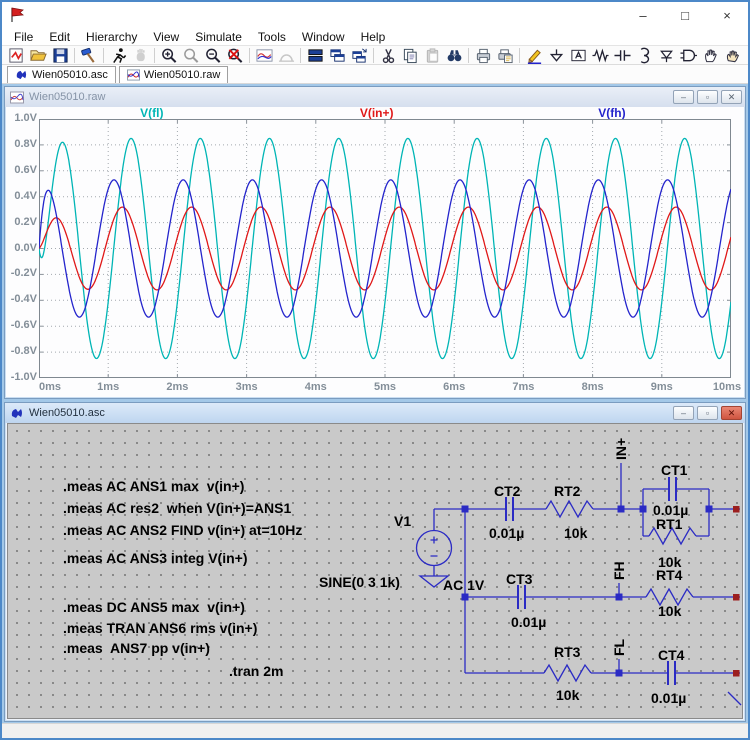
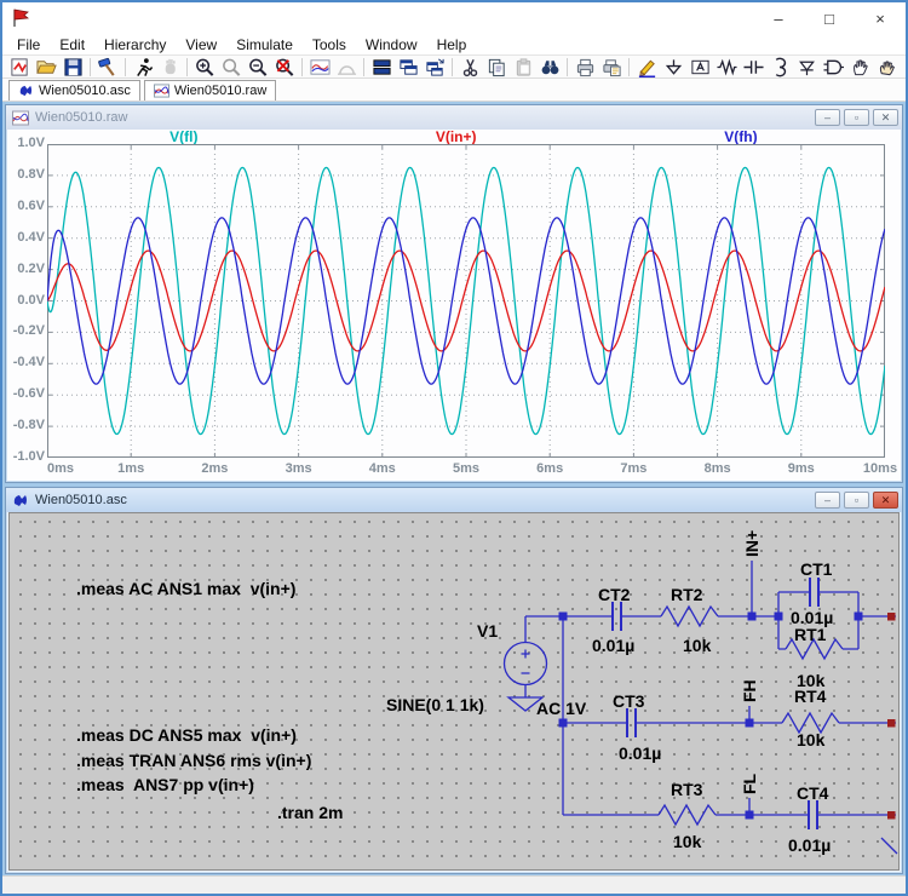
  –
  □
  ×
  File
  Edit
  Hierarchy
  View
  Simulate
  Tools
  Window
  Help
  Wien05010.asc
  Wien05010.raw
  Wien05010.raw
  –
  ▫
  ✕
  V(fl)
  V(in+)
  V(fh)
  1.0V
  0.8V
  0.6V
  0.4V
  0.2V
  0.0V
  -0.2V
  -0.4V
  -0.6V
  -0.8V
  -1.0V
  0ms
  1ms
  2ms
  3ms
  4ms
  5ms
  6ms
  7ms
  8ms
  9ms
  10ms
  Wien05010.asc
  –
  ▫
  ✕
  .meas AC ANS1 max v(in+)
- .meas AC res2 when V(in+)=ANS1
- .meas AC ANS2 FIND v(in+) at=10Hz
- .meas AC ANS3 integ V(in+)
  .meas DC ANS5 max v(in+)
  .meas TRAN ANS6 rms v(in+)
  .meas ANS7 pp v(in+)
  .tran 2m
  V1
- SINE(0 3 1k)
+ SINE(0 1 1k)
  AC 1V
  CT2
  0.01µ
  RT2
  10k
  CT1
  0.01µ
  RT1
  10k
  CT3
  0.01µ
  RT4
  10k
  RT3
  10k
  CT4
  0.01µ
